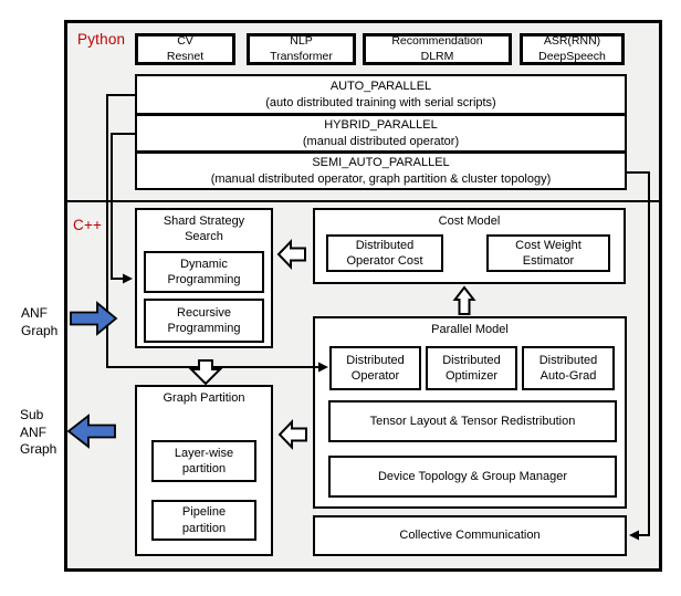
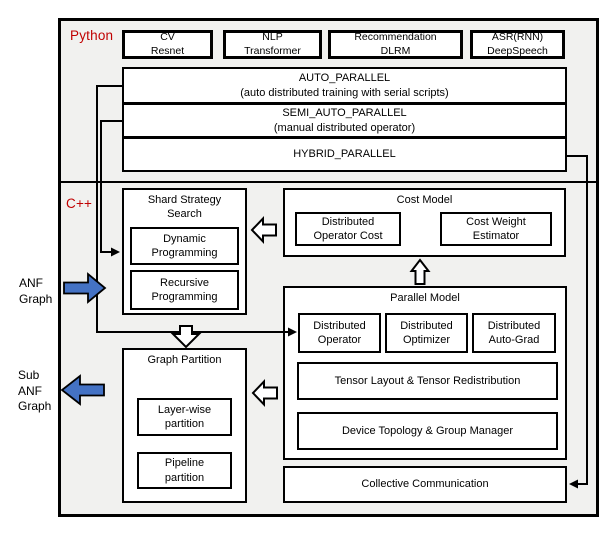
  Python
  C++
  CV
  Resnet
  NLP
  Transformer
  Recommendation
  DLRM
  ASR(RNN)
  DeepSpeech
  AUTO_PARALLEL
  (auto distributed training with serial scripts)
- HYBRID_PARALLEL
+ SEMI_AUTO_PARALLEL
  (manual distributed operator)
- SEMI_AUTO_PARALLEL
+ HYBRID_PARALLEL
- (manual distributed operator, graph partition & cluster topology)
  Shard Strategy
  Search
  Dynamic
  Programming
  Recursive
  Programming
  Cost Model
  Distributed
  Operator Cost
  Cost Weight
  Estimator
  Parallel Model
  Distributed
  Operator
  Distributed
  Optimizer
  Distributed
  Auto-Grad
  Tensor Layout & Tensor Redistribution
  Device Topology & Group Manager
  Graph Partition
  Layer-wise
  partition
  Pipeline
  partition
  Collective Communication
  ANF
  Graph
  Sub
  ANF
  Graph
